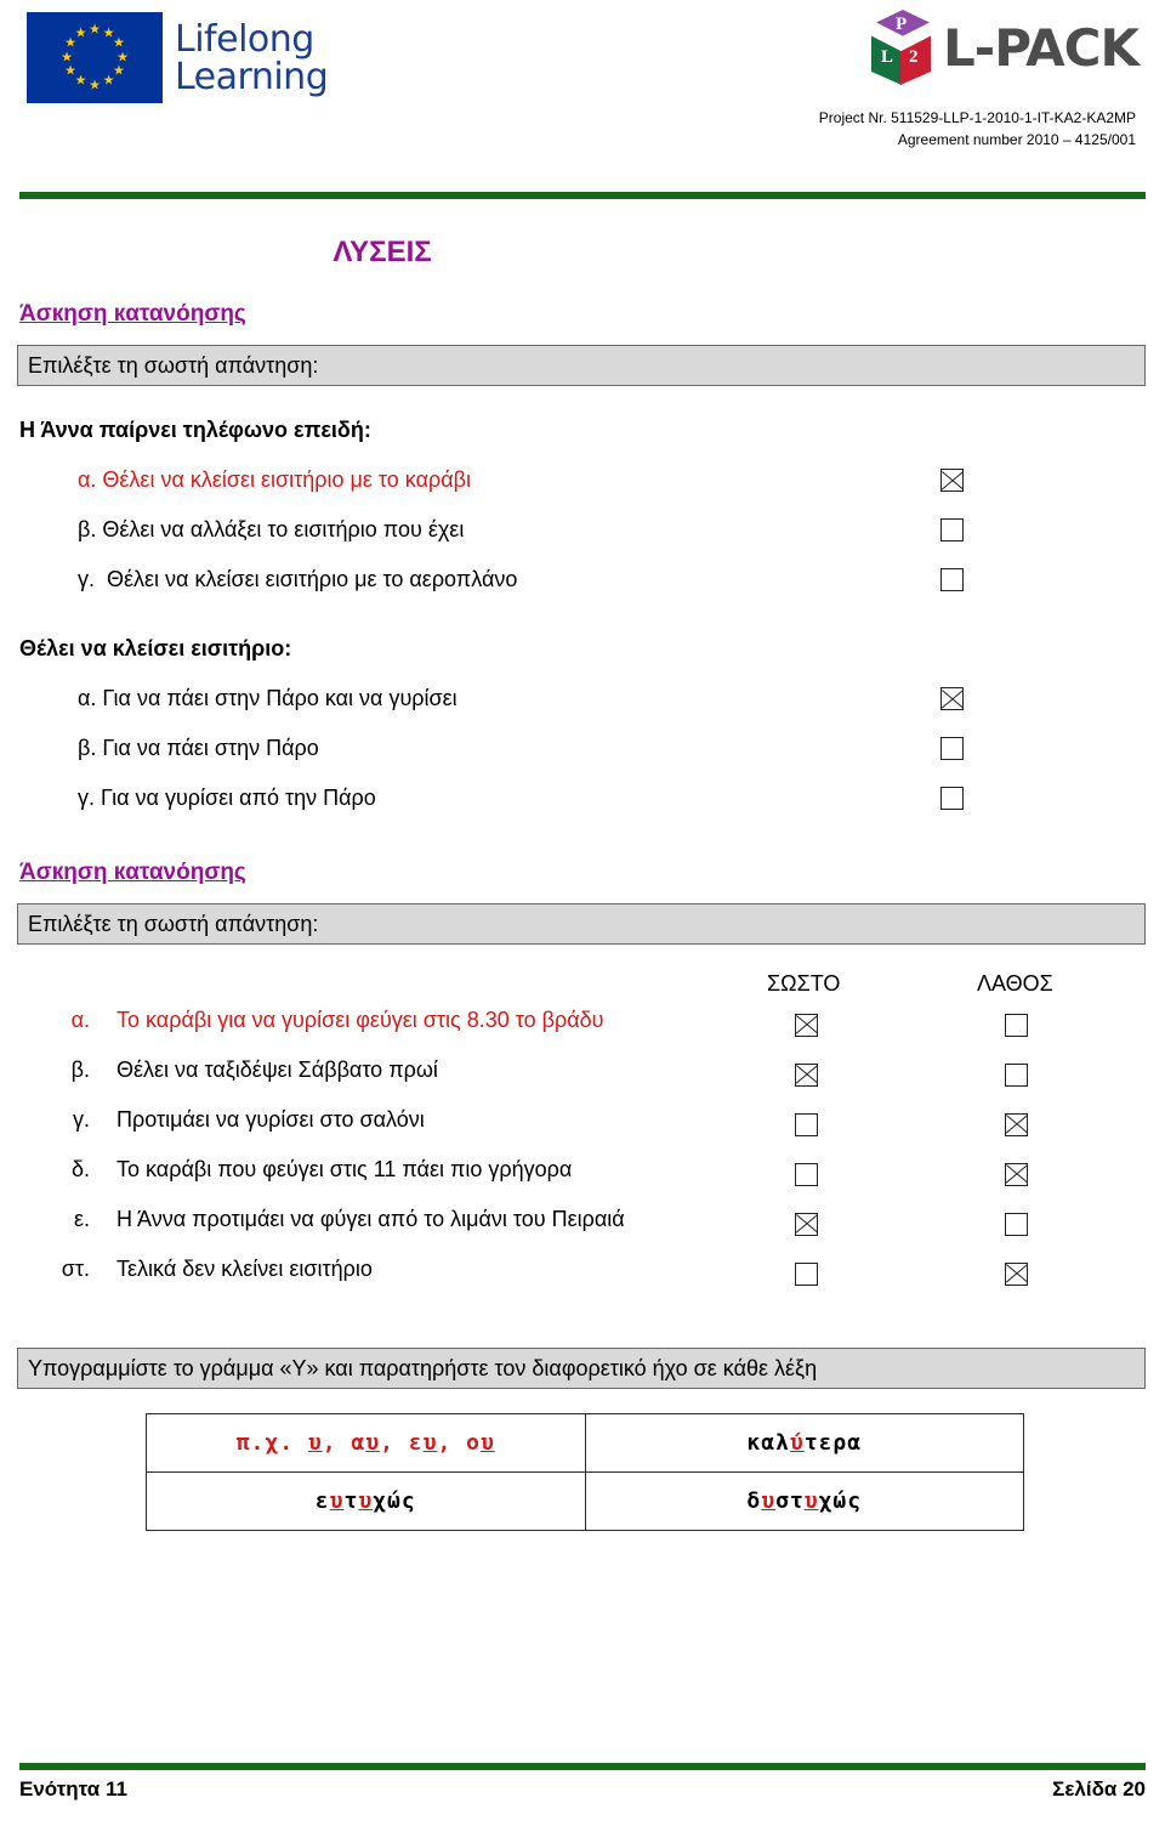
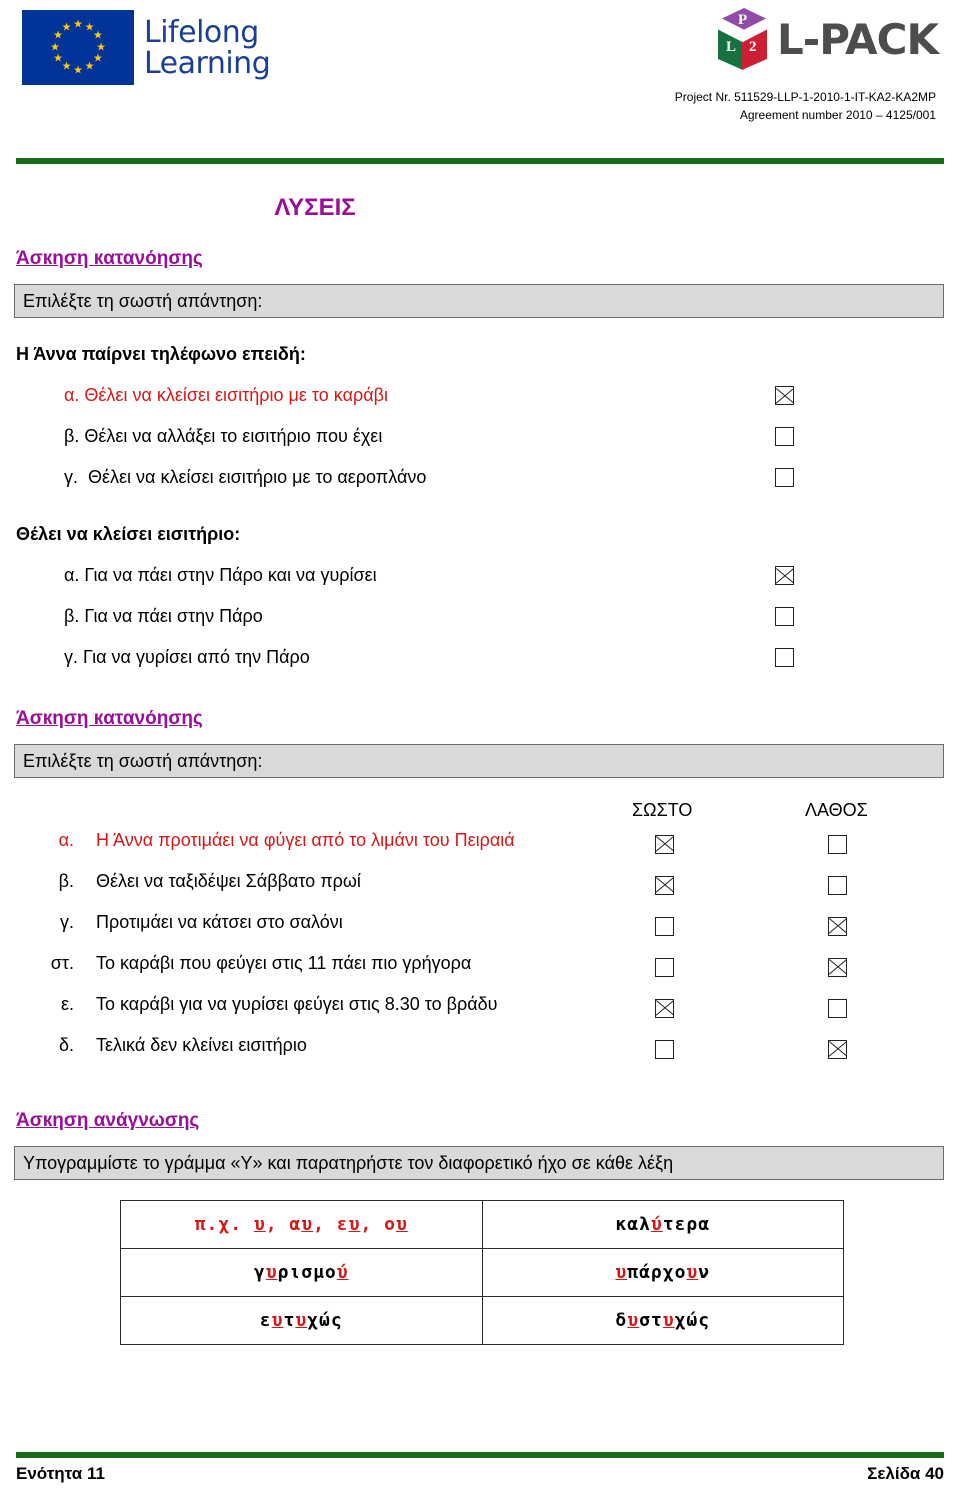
  Lifelong
  Learning
  P
  L
  2
  L-PACK
  Project Nr. 511529-LLP-1-2010-1-IT-KA2-KA2MP
  Agreement number 2010 – 4125/001
  ΛΥΣΕΙΣ
  Άσкηση кατανόησης
  Επιλέξτε τη σωστή απάντηση:
  Η Άννα παίρνει τηλέφωνο επειδή:
  α. Θέλει να κλείσει εισιτήριο με το καράβι
  β. Θέλει να αλλάξει το εισιτήριο που έχει
  γ. Θέλει να κλείσει εισιτήριο με το αεροπλάνο
  Θέλει να κλείσει εισιτήριο:
  α. Για να πάει στην Πάρο και να γυρίσει
  β. Για να πάει στην Πάρο
  γ. Για να γυρίσει από την Πάρο
  Άσкηση кατανόησης
  Επιλέξτε τη σωστή απάντηση:
  ΣΩΣΤΟ
  ΛΑΘΟΣ
  α.
- Το καράβι για να γυρίσει φεύγει στις 8.30 το βράδυ
+ Η Άννα προτιμάει να φύγει από το λιμάνι του Πειραιά
  β.
  Θέλει να ταξιδέψει Σάββατο πρωί
  γ.
- Προτιμάει να γυρίσει στο σαλόνι
+ Προτιμάει να κάτσει στο σαλόνι
- δ.
+ στ.
  Το καράβι που φεύγει στις 11 πάει πιο γρήγορα
  ε.
- Η Άννα προτιμάει να φύγει από το λιμάνι του Πειραιά
+ Το καράβι για να γυρίσει φεύγει στις 8.30 το βράδυ
- στ.
+ δ.
  Τελικά δεν κλείνει εισιτήριο
+ Άσкηση ανάγνωσης
  Υπογραμμίστε το γράμμα «Υ» και παρατηρήστε τον διαφορετικό ήχο σε κάθε λέξη
  π.χ. υ, αυ, ευ, ου	καλύτερα
+ γυρισμού	υπάρχουν
  ευτυχώς	δυστυχώς
  Ενότητα 11
- Σελίδα 20
+ Σελίδα 40
